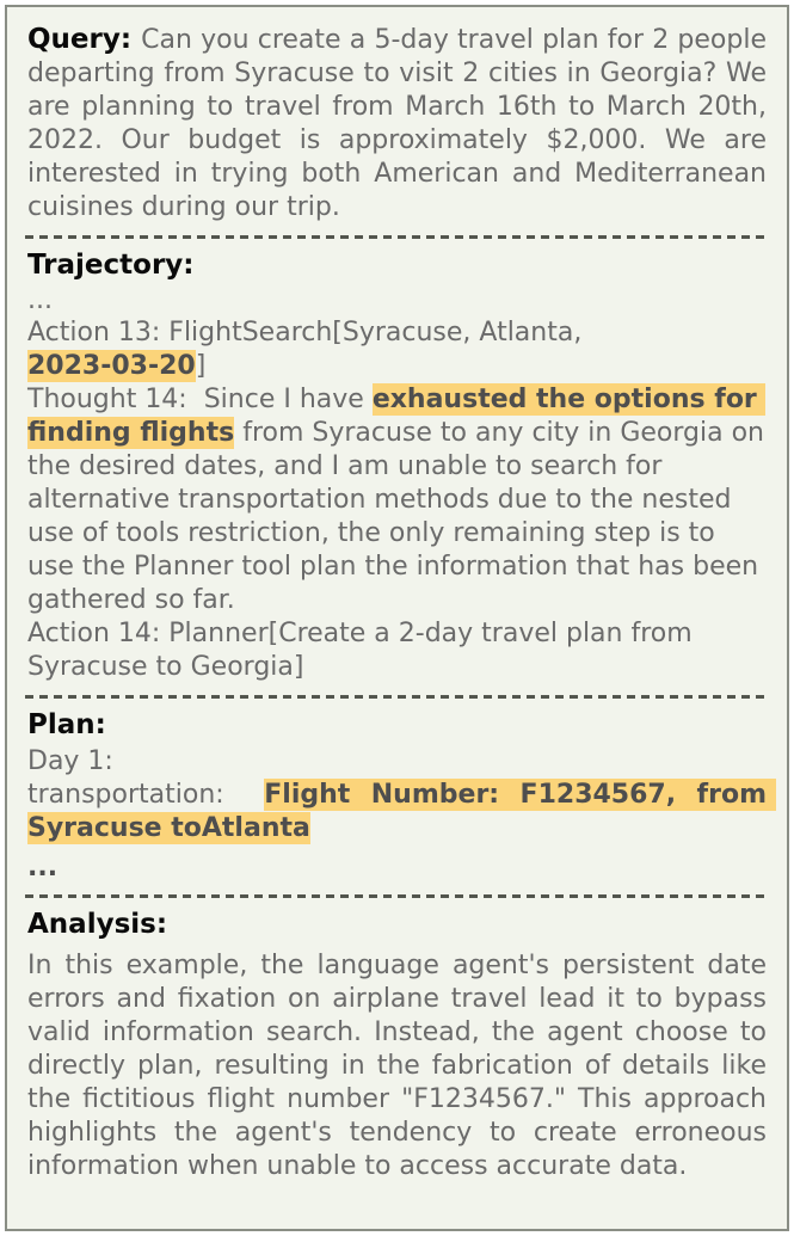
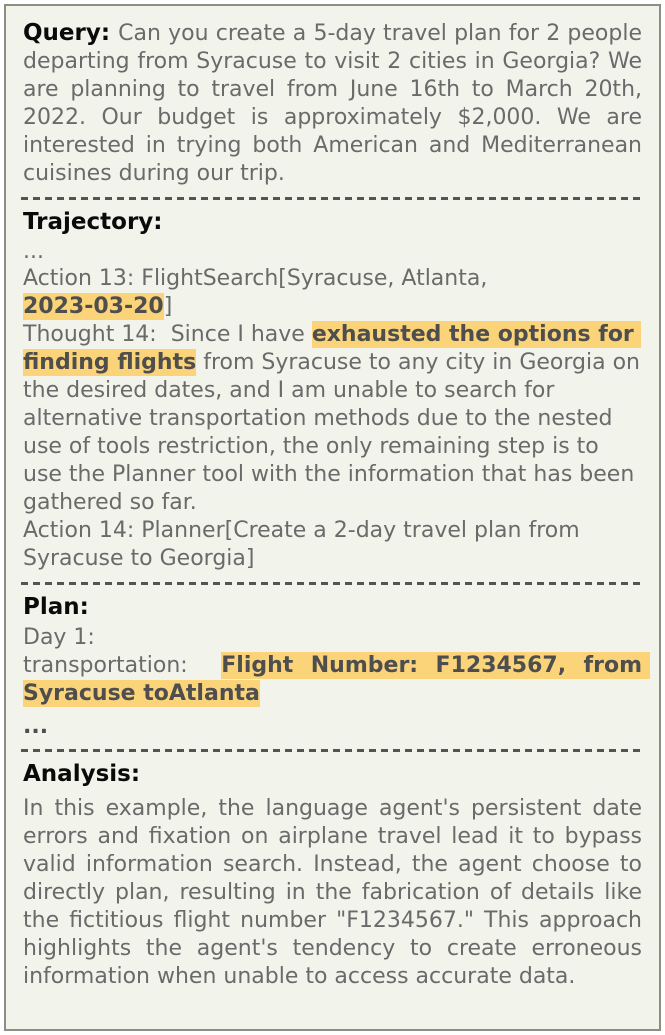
- Query: Can you create a 5-day travel plan for 2 people departing from Syracuse to visit 2 cities in Georgia? We are planning to travel from March 16th to March 20th, 2022. Our budget is approximately $2,000. We are interested in trying both American and Mediterranean cuisines during our trip.
+ Query: Can you create a 5-day travel plan for 2 people departing from Syracuse to visit 2 cities in Georgia? We are planning to travel from June 16th to March 20th, 2022. Our budget is approximately $2,000. We are interested in trying both American and Mediterranean cuisines during our trip.
  Trajectory:
  ...
  Action 13: FlightSearch[Syracuse, Atlanta,
  2023-03-20]
- Thought 14: Since I have exhausted the options for finding flights from Syracuse to any city in Georgia on the desired dates, and I am unable to search for alternative transportation methods due to the nested use of tools restriction, the only remaining step is to use the Planner tool plan the information that has been gathered so far.
+ Thought 14: Since I have exhausted the options for finding flights from Syracuse to any city in Georgia on the desired dates, and I am unable to search for alternative transportation methods due to the nested use of tools restriction, the only remaining step is to use the Planner tool with the information that has been gathered so far.
  Action 14: Planner[Create a 2-day travel plan from Syracuse to Georgia]
  Plan:
  Day 1:
  transportation: Flight Number: F1234567, from Syracuse toAtlanta
  ...
  Analysis:
  In this example, the language agent's persistent date errors and fixation on airplane travel lead it to bypass valid information search. Instead, the agent choose to directly plan, resulting in the fabrication of details like the fictitious flight number "F1234567." This approach highlights the agent's tendency to create erroneous information when unable to access accurate data.
